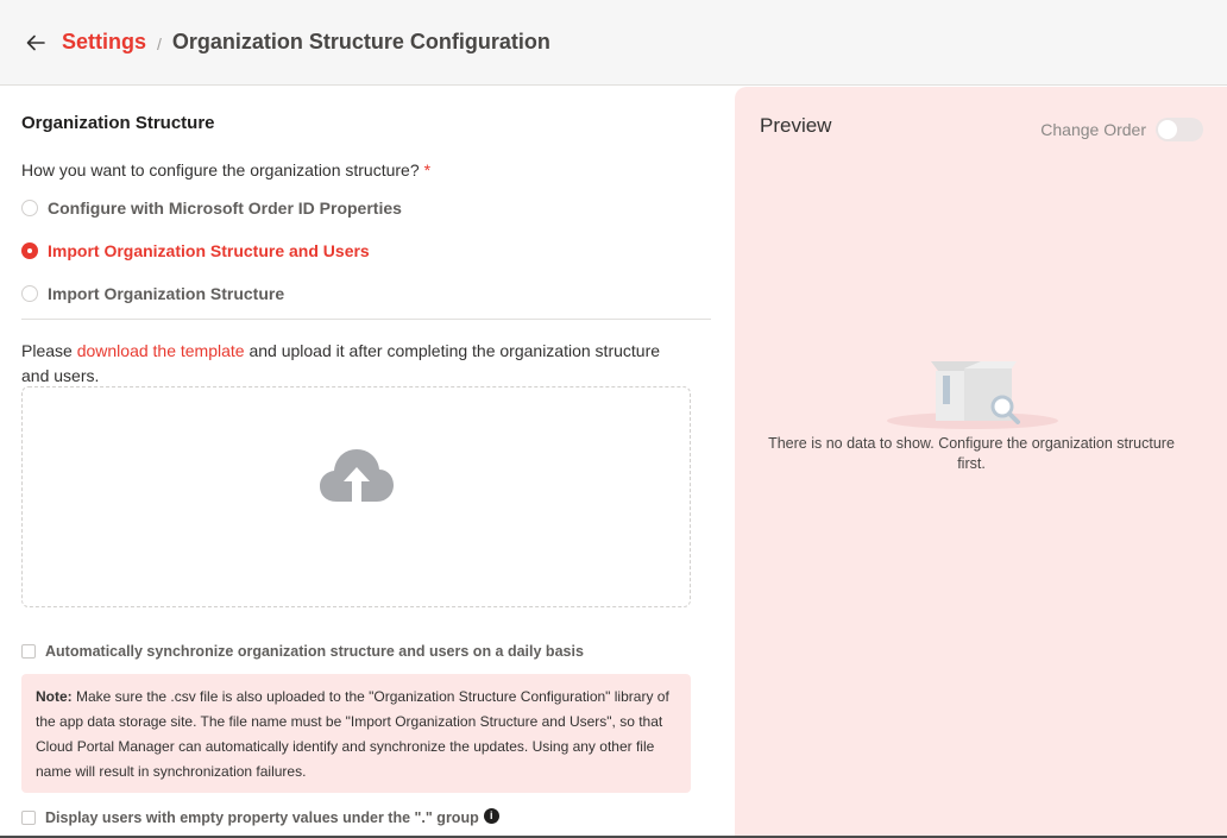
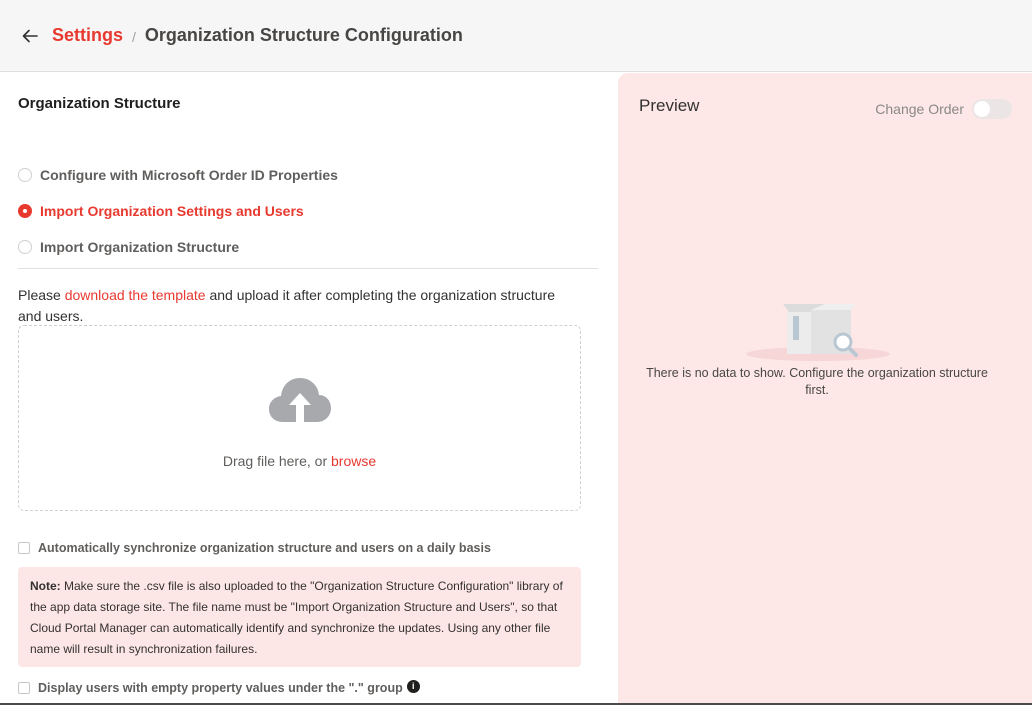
  Settings
  /
  Organization Structure Configuration
  Organization Structure
- How you want to configure the organization structure? *
  Configure with Microsoft Order ID Properties
- Import Organization Structure and Users
+ Import Organization Settings and Users
  Import Organization Structure
  Please download the template and upload it after completing the organization structure and users.
+ Drag file here, or browse
  Automatically synchronize organization structure and users on a daily basis
  Note: Make sure the .csv file is also uploaded to the "Organization Structure Configuration" library of the app data storage site. The file name must be "Import Organization Structure and Users", so that Cloud Portal Manager can automatically identify and synchronize the updates. Using any other file name will result in synchronization failures.
  Display users with empty property values under the "." group
  i
  Preview
  Change Order
  There is no data to show. Configure the organization structure first.
